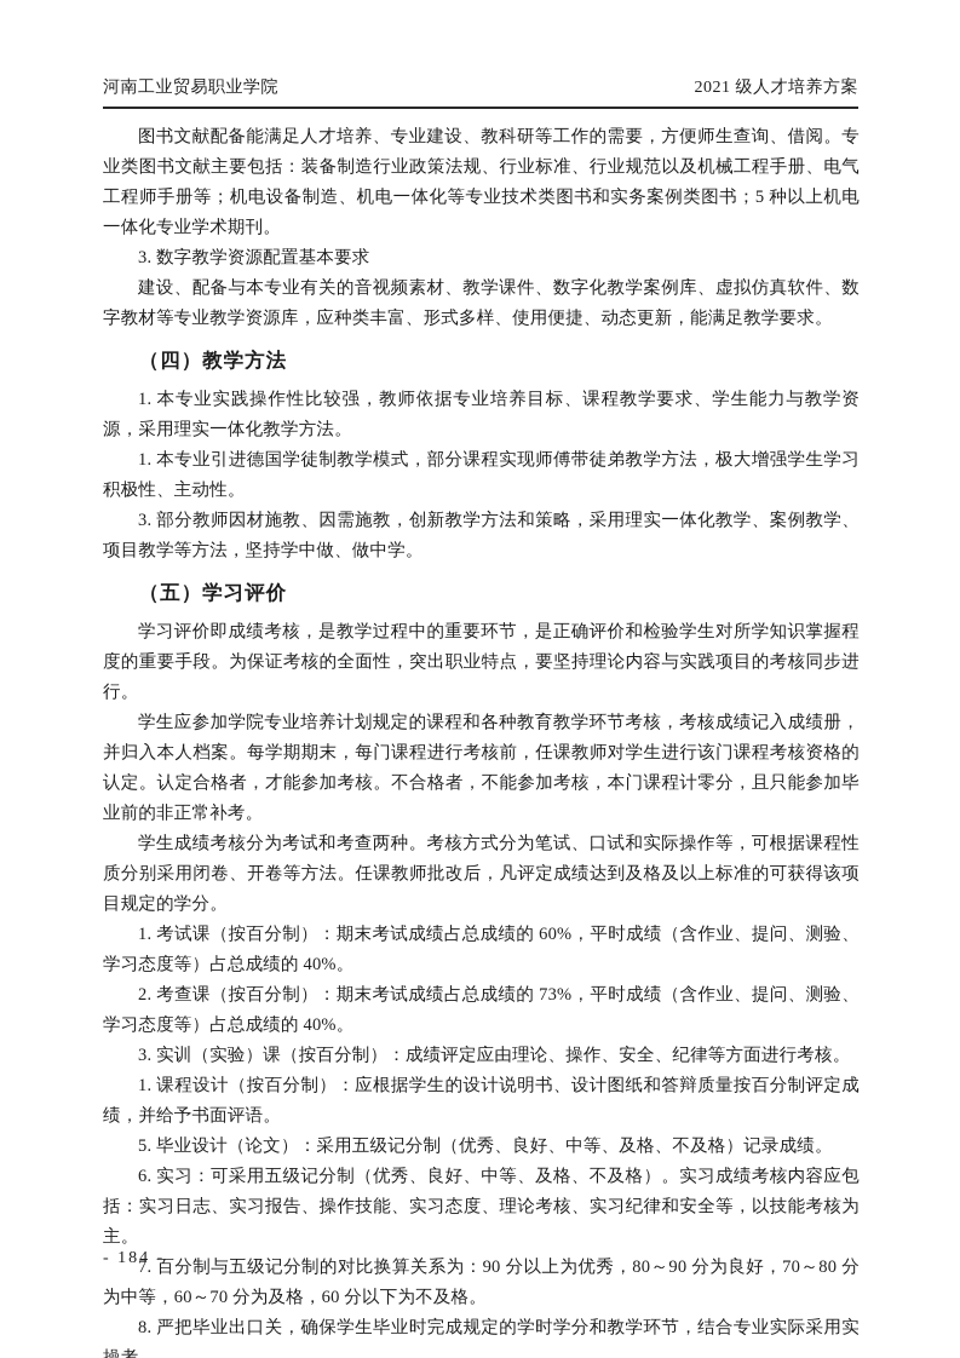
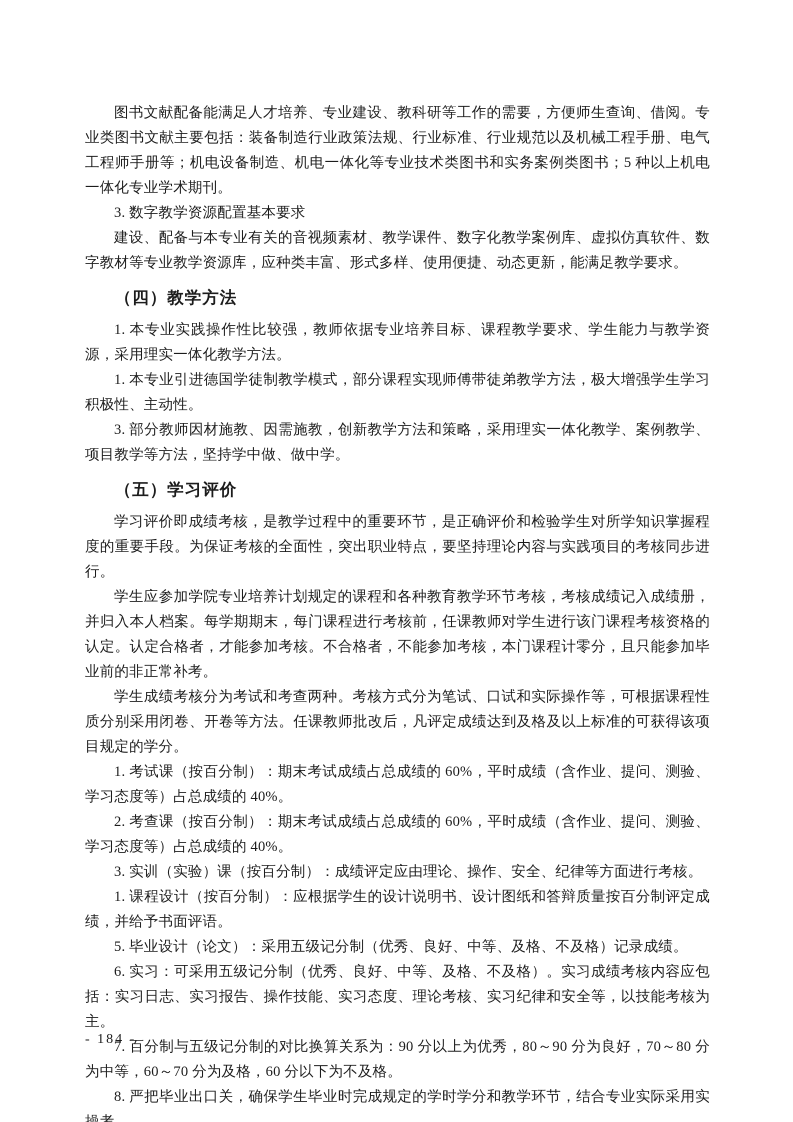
- 河南工业贸易职业学院
- 2021 级人才培养方案
  图书文献配备能满足人才培养、专业建设、教科研等工作的需要，方便师生查询、借阅。专业类图书文献主要包括：装备制造行业政策法规、行业标准、行业规范以及机械工程手册、电气工程师手册等；机电设备制造、机电一体化等专业技术类图书和实务案例类图书；5 种以上机电一体化专业学术期刊。
  3. 数字教学资源配置基本要求
  建设、配备与本专业有关的音视频素材、教学课件、数字化教学案例库、虚拟仿真软件、数字教材等专业教学资源库，应种类丰富、形式多样、使用便捷、动态更新，能满足教学要求。
  （四）教学方法
  1. 本专业实践操作性比较强，教师依据专业培养目标、课程教学要求、学生能力与教学资源，采用理实一体化教学方法。
  1. 本专业引进德国学徒制教学模式，部分课程实现师傅带徒弟教学方法，极大增强学生学习积极性、主动性。
  3. 部分教师因材施教、因需施教，创新教学方法和策略，采用理实一体化教学、案例教学、项目教学等方法，坚持学中做、做中学。
  （五）学习评价
  学习评价即成绩考核，是教学过程中的重要环节，是正确评价和检验学生对所学知识掌握程度的重要手段。为保证考核的全面性，突出职业特点，要坚持理论内容与实践项目的考核同步进行。
  学生应参加学院专业培养计划规定的课程和各种教育教学环节考核，考核成绩记入成绩册，并归入本人档案。每学期期末，每门课程进行考核前，任课教师对学生进行该门课程考核资格的认定。认定合格者，才能参加考核。不合格者，不能参加考核，本门课程计零分，且只能参加毕业前的非正常补考。
  学生成绩考核分为考试和考查两种。考核方式分为笔试、口试和实际操作等，可根据课程性质分别采用闭卷、开卷等方法。任课教师批改后，凡评定成绩达到及格及以上标准的可获得该项目规定的学分。
  1. 考试课（按百分制）：期末考试成绩占总成绩的 60%，平时成绩（含作业、提问、测验、学习态度等）占总成绩的 40%。
- 2. 考查课（按百分制）：期末考试成绩占总成绩的 73%，平时成绩（含作业、提问、测验、学习态度等）占总成绩的 40%。
+ 2. 考查课（按百分制）：期末考试成绩占总成绩的 60%，平时成绩（含作业、提问、测验、学习态度等）占总成绩的 40%。
  3. 实训（实验）课（按百分制）：成绩评定应由理论、操作、安全、纪律等方面进行考核。
  1. 课程设计（按百分制）：应根据学生的设计说明书、设计图纸和答辩质量按百分制评定成绩，并给予书面评语。
  5. 毕业设计（论文）：采用五级记分制（优秀、良好、中等、及格、不及格）记录成绩。
  6. 实习：可采用五级记分制（优秀、良好、中等、及格、不及格）。实习成绩考核内容应包括：实习日志、实习报告、操作技能、实习态度、理论考核、实习纪律和安全等，以技能考核为主。
  7. 百分制与五级记分制的对比换算关系为：90 分以上为优秀，80～90 分为良好，70～80 分为中等，60～70 分为及格，60 分以下为不及格。
  8. 严把毕业出口关，确保学生毕业时完成规定的学时学分和教学环节，结合专业实际采用实
  - 184 -
